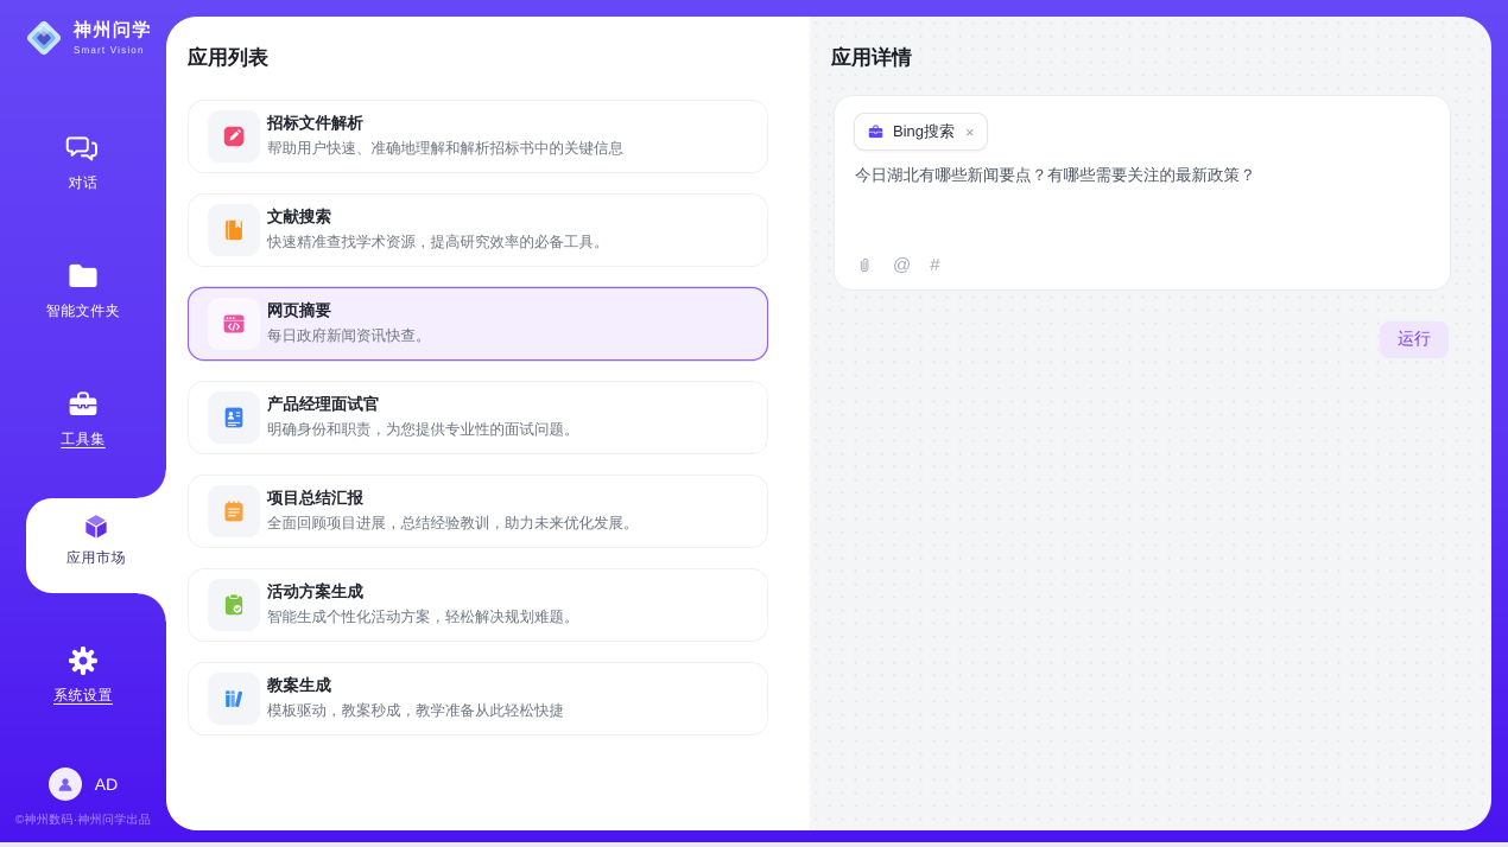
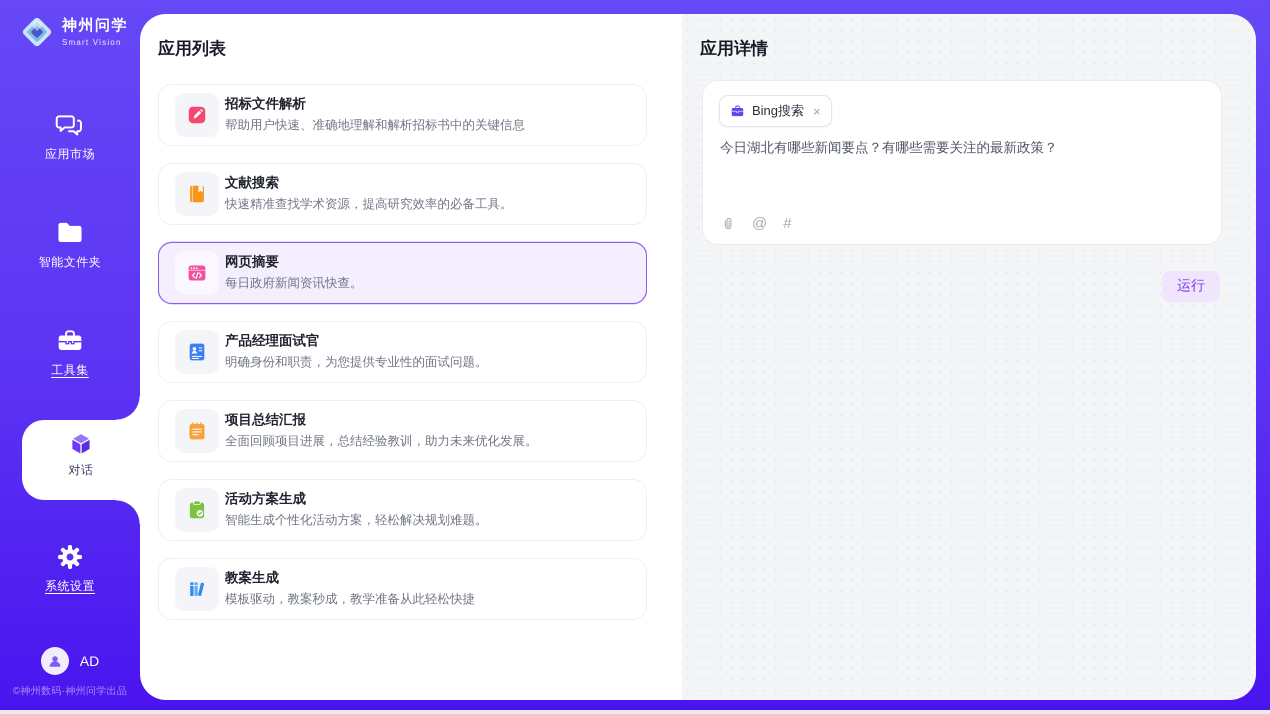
  神州问学
  Smart Vision
- 对话
+ 应用市场
  智能文件夹
  工具集
- 应用市场
+ 对话
  系统设置
  AD
  ©神州数码·神州问学出品
  应用列表
  招标文件解析
  帮助用户快速、准确地理解和解析招标书中的关键信息
  文献搜索
  快速精准查找学术资源，提高研究效率的必备工具。
  网页摘要
  每日政府新闻资讯快查。
  产品经理面试官
  明确身份和职责，为您提供专业性的面试问题。
  项目总结汇报
  全面回顾项目进展，总结经验教训，助力未来优化发展。
  活动方案生成
  智能生成个性化活动方案，轻松解决规划难题。
  教案生成
  模板驱动，教案秒成，教学准备从此轻松快捷
  应用详情
  Bing搜索
  ×
  今日湖北有哪些新闻要点？有哪些需要关注的最新政策？
  @
  #
  运行
